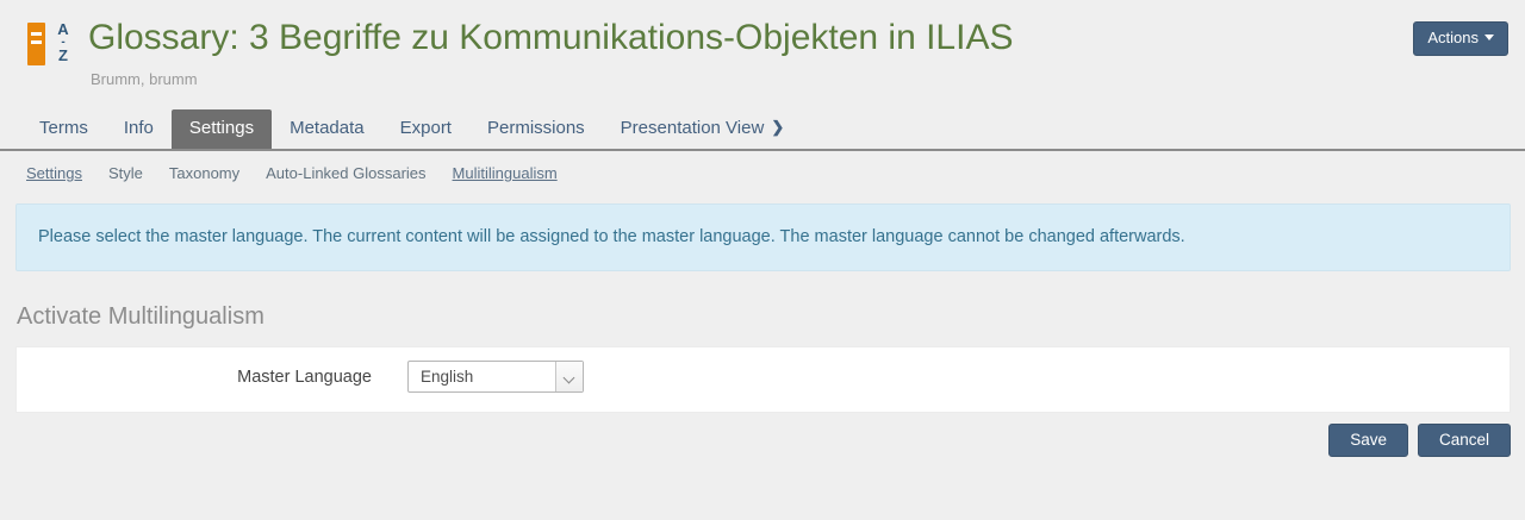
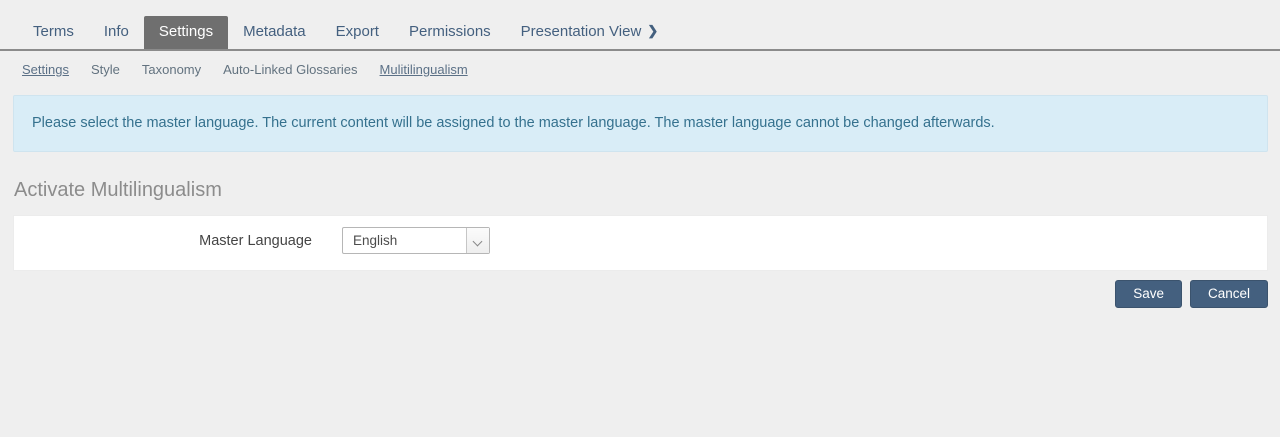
- A
- -
- Z
- Glossary: 3 Begriffe zu Kommunikations-Objekten in ILIAS
- Brumm, brumm
- Actions
  Terms
  Info
  Settings
  Metadata
  Export
  Permissions
  Presentation View ❯
  Settings
  Style
  Taxonomy
  Auto-Linked Glossaries
  Mulitilingualism
  Please select the master language. The current content will be assigned to the master language. The master language cannot be changed afterwards.
  Activate Multilingualism
  Master Language
  English
  Save
  Cancel
